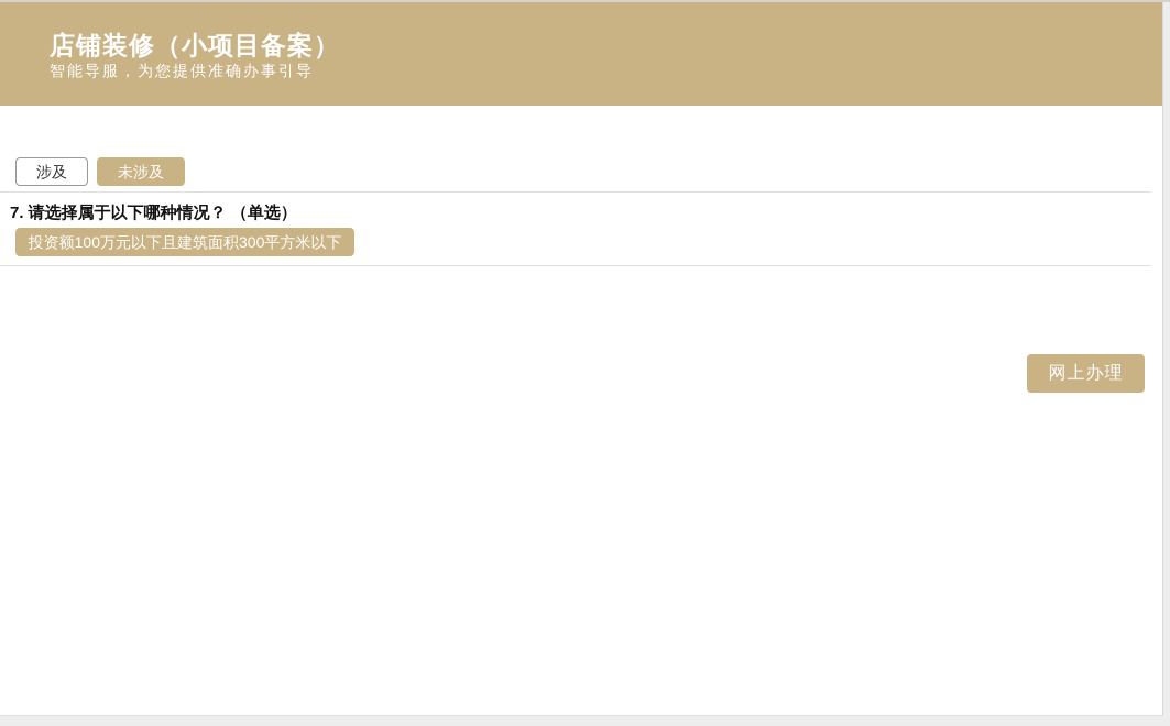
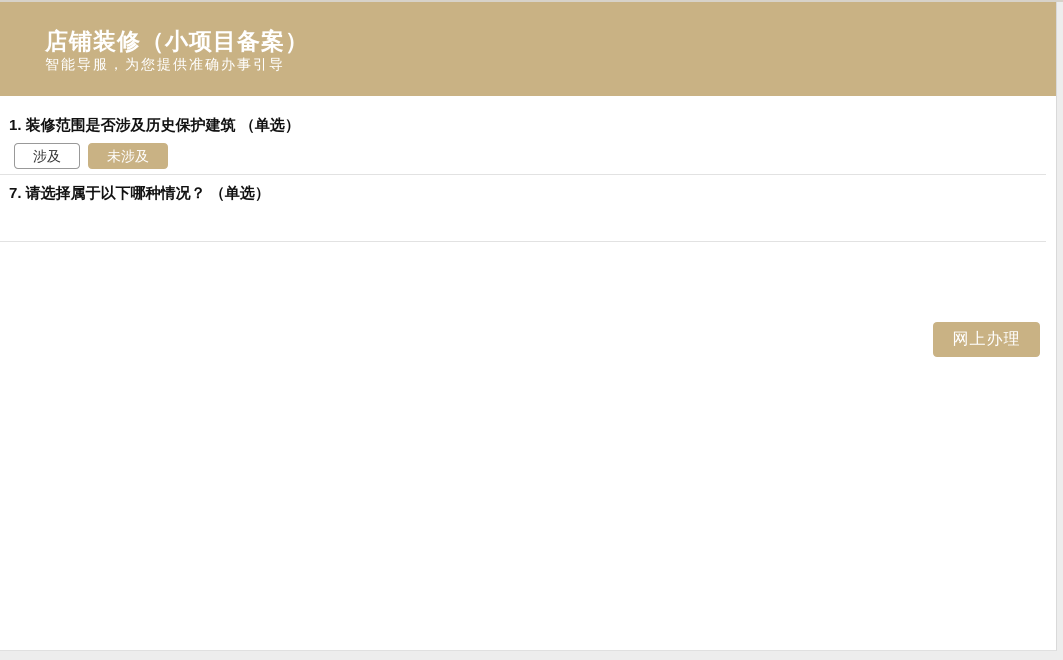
  店铺装修（小项目备案）
  智能导服，为您提供准确办事引导
+ 1. 装修范围是否涉及历史保护建筑 （单选）
  涉及
  未涉及
  7. 请选择属于以下哪种情况？ （单选）
- 投资额100万元以下且建筑面积300平方米以下
  网上办理
